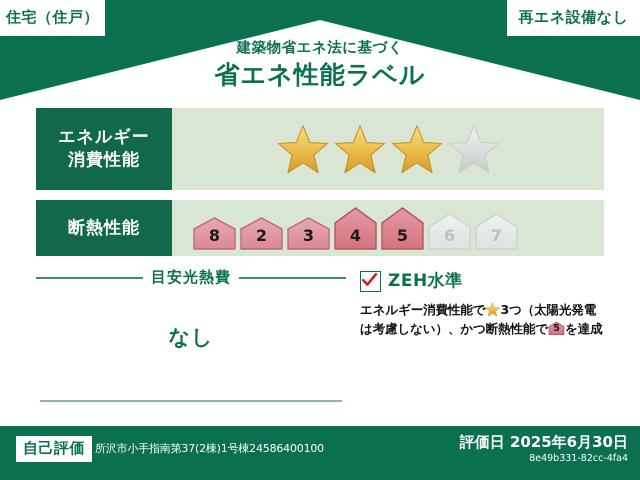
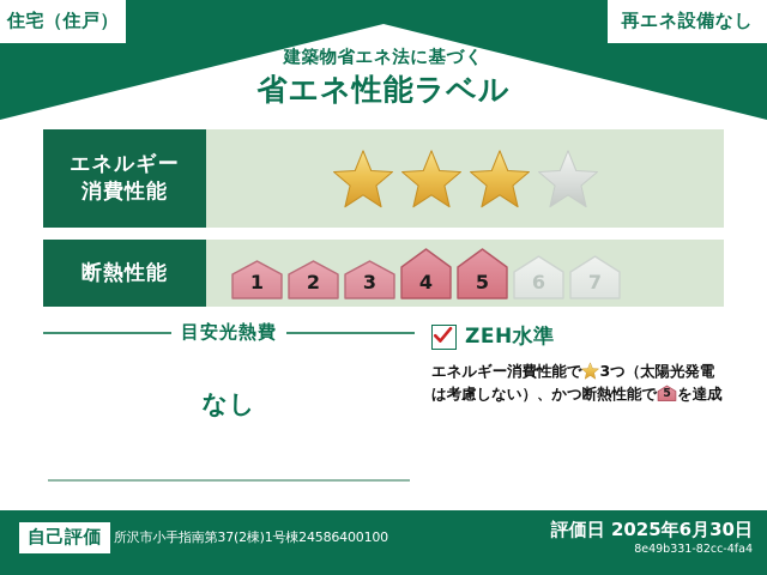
  住宅（住戸）
  再エネ設備なし
  建築物省エネ法に基づく
  省エネ性能ラベル
  エネルギー
  消費性能
  断熱性能
- 8
+ 1
  2
  3
  4
  5
  6
  7
  目安光熱費
  なし
  ZEH水準
  エネルギー消費性能で 3つ（太陽光発電
  は考慮しない）、かつ断熱性能で
  5
  を達成
  自己評価
  所沢市小手指南第37(2棟)1号棟24586400100
  評価日 2025年6月30日
  8e49b331-82cc-4fa4
